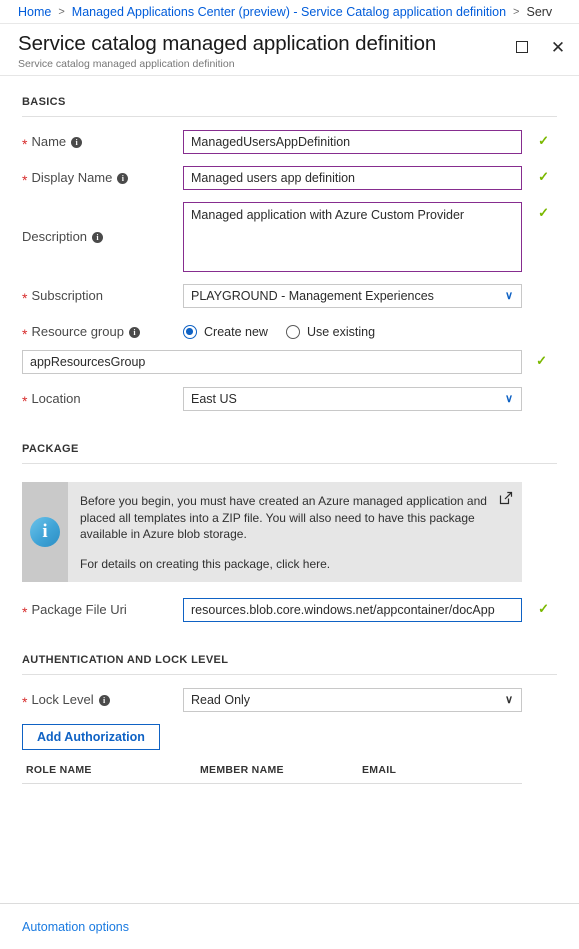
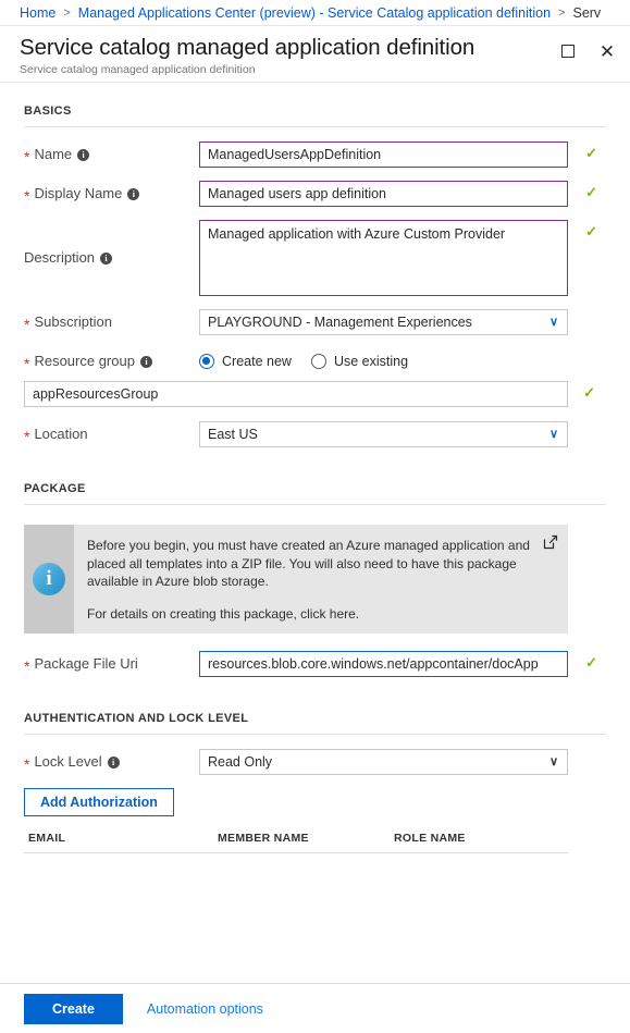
  Home
  >
  Managed Applications Center (preview) - Service Catalog application definition
  >
  Serv
  Service catalog managed application definition
  Service catalog managed application definition
  ✕
  BASICS
  *
  Name
  i
  ManagedUsersAppDefinition
  ✓
  *
  Display Name
  i
  Managed users app definition
  ✓
  Description
  i
  Managed application with Azure Custom Provider
  ✓
  *
  Subscription
  PLAYGROUND - Management Experiences
  ∨
  *
  Resource group
  i
  Create new
  Use existing
  appResourcesGroup
  ✓
  *
  Location
  East US
  ∨
  PACKAGE
  i
  Before you begin, you must have created an Azure managed application and placed all templates into a ZIP file. You will also need to have this package available in Azure blob storage.
  For details on creating this package, click here.
  *
  Package File Uri
  resources.blob.core.windows.net/appcontainer/docApp
  ✓
  AUTHENTICATION AND LOCK LEVEL
  *
  Lock Level
  i
  Read Only
  ∨
  Add Authorization
- ROLE NAME
+ EMAIL
  MEMBER NAME
- EMAIL
+ ROLE NAME
+ Create
  Automation options
